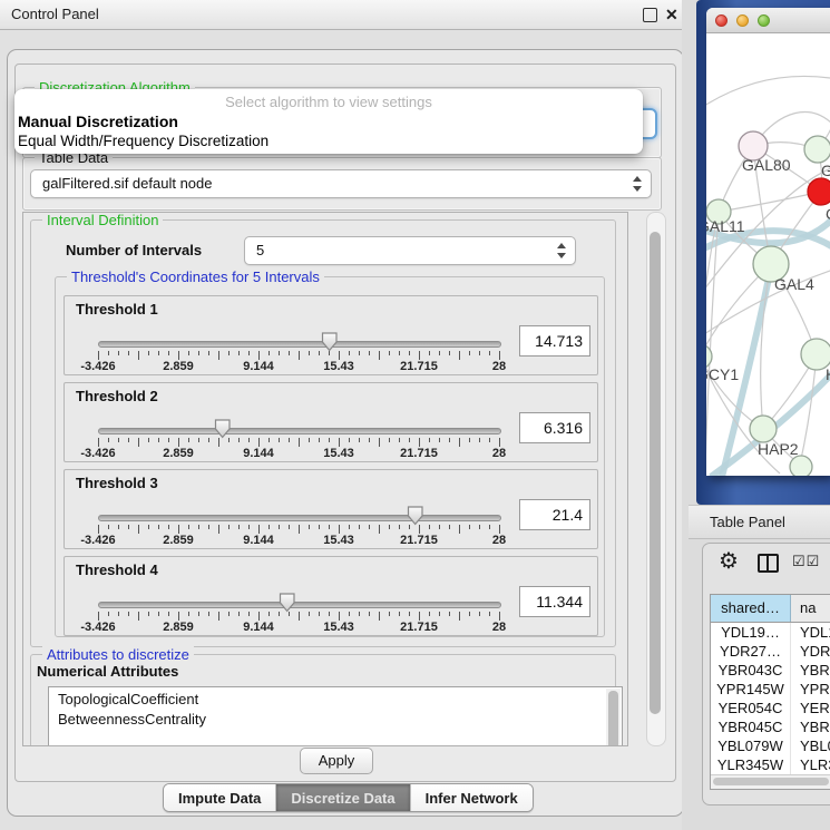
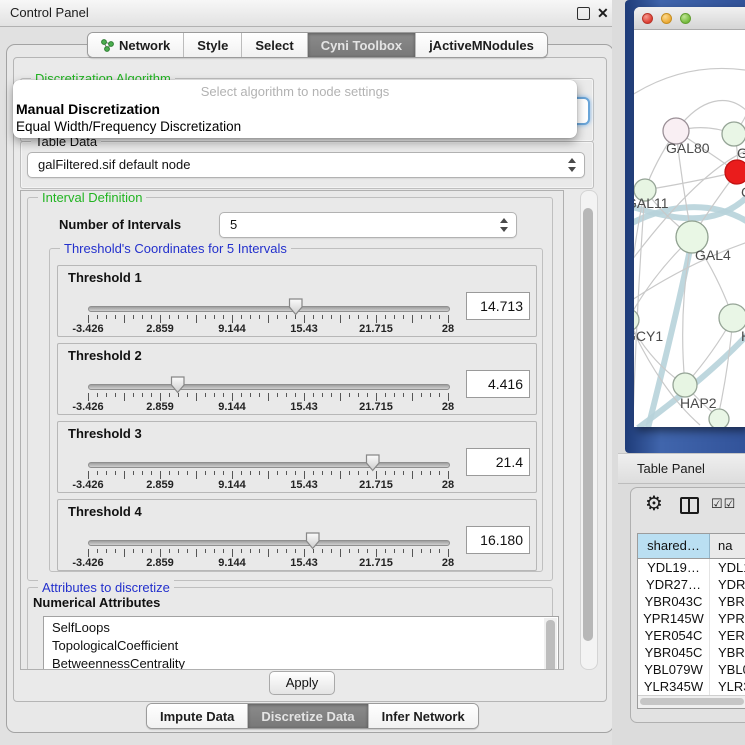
  Control Panel
  ✕
+ Network
+ Style
+ Select
+ Cyni Toolbox
+ jActiveMNodules
  Discretization Algorithm
- Select algorithm to view settings
+ Select algorithm to node settings
  Manual Discretization
  Equal Width/Frequency Discretization
  Table Data
  galFiltered.sif default node
  Interval Definition
  Number of Intervals
  5
  Threshold's Coordinates for 5 Intervals
  Threshold 1
  -3.426
  2.859
  9.144
  15.43
  21.715
  28
  14.713
  Threshold 2
  -3.426
  2.859
  9.144
  15.43
  21.715
  28
- 6.316
+ 4.416
  Threshold 3
  -3.426
  2.859
  9.144
  15.43
  21.715
  28
  21.4
  Threshold 4
  -3.426
  2.859
  9.144
  15.43
  21.715
  28
- 11.344
+ 16.180
  Attributes to discretize
  Numerical Attributes
+ SelfLoops
  TopologicalCoefficient
  BetweennessCentrality
  Apply
  Impute Data
  Discretize Data
  Infer Network
  GAL80
  AL11
  GAL4
  CY1
  HAP2
  Table Panel
  ⚙
  ☑☑
  shared…
  na
  YDL19…
  YDL
  YDR27…
  YDR
  YBR043C
  YBR
  YPR145W
  YPR
  YER054C
  YER
  YBR045C
  YBR
  YBL079W
  YBL
  YLR345W
  YLR
